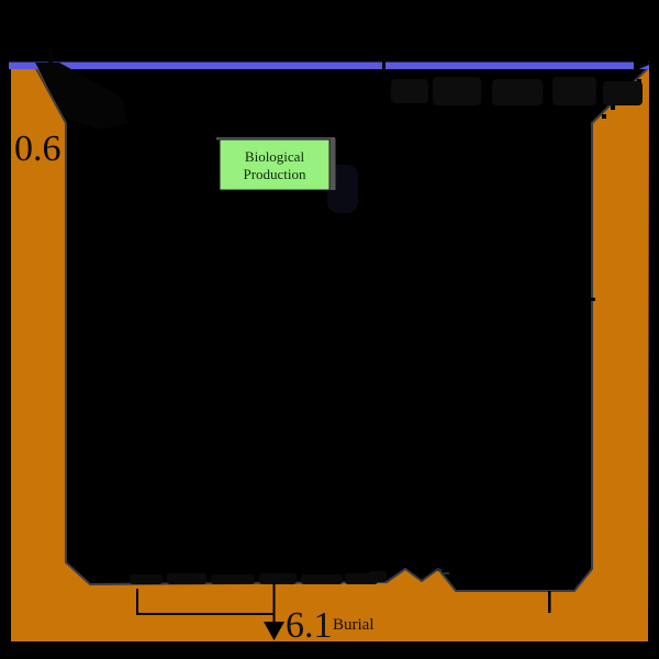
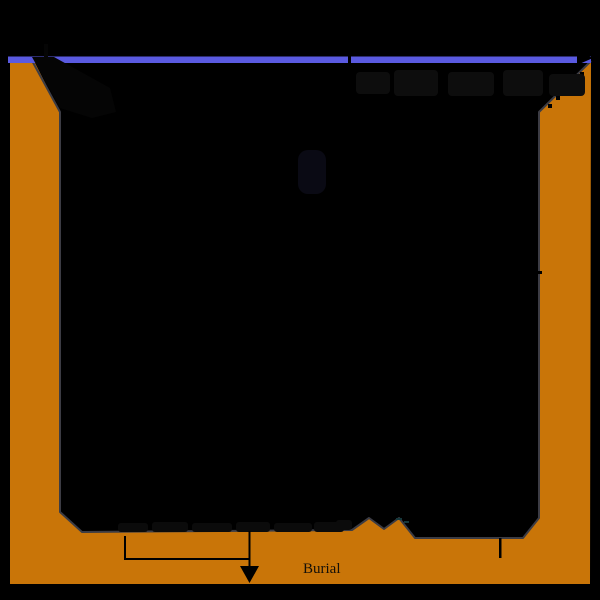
- Biological
- Production
- 0.6
- 6.1
  Burial
